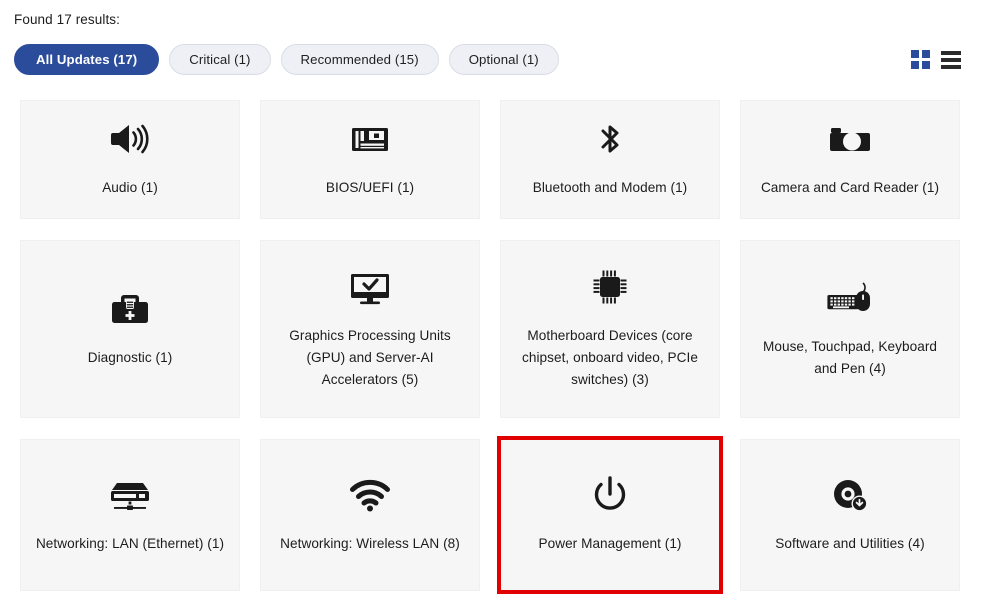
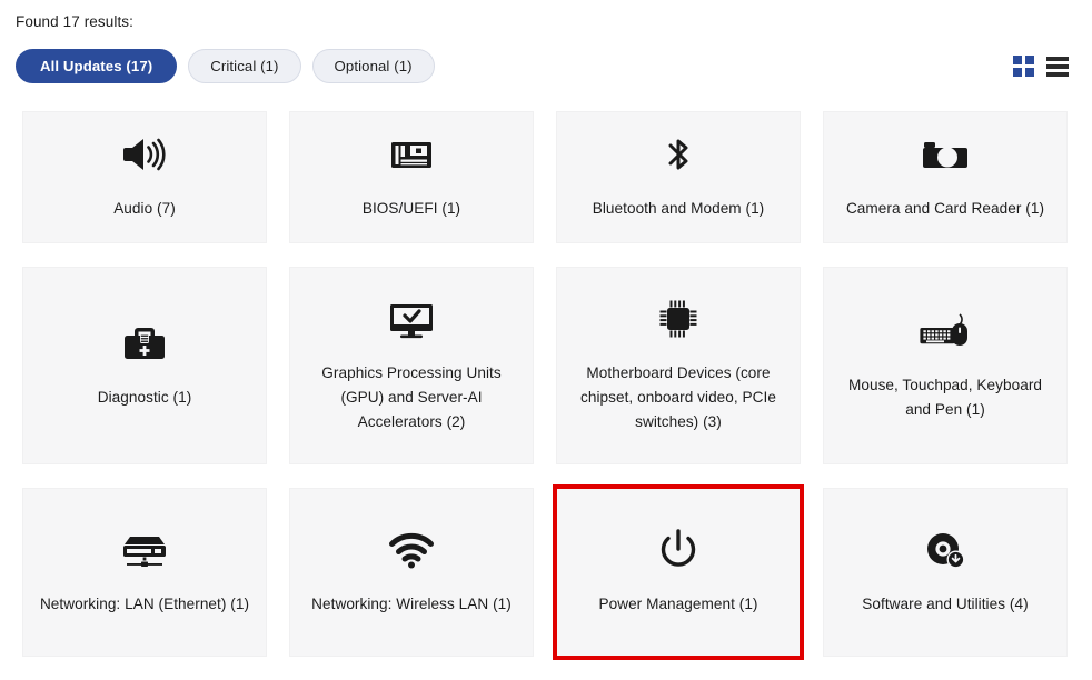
  Found 17 results:
  All Updates (17)
  Critical (1)
- Recommended (15)
  Optional (1)
- Audio (1)
+ Audio (7)
  BIOS/UEFI (1)
  Bluetooth and Modem (1)
  Camera and Card Reader (1)
  Diagnostic (1)
- Graphics Processing Units (GPU) and Server-AI Accelerators (5)
+ Graphics Processing Units (GPU) and Server-AI Accelerators (2)
  Motherboard Devices (core chipset, onboard video, PCIe switches) (3)
- Mouse, Touchpad, Keyboard and Pen (4)
+ Mouse, Touchpad, Keyboard and Pen (1)
  Networking: LAN (Ethernet) (1)
- Networking: Wireless LAN (8)
+ Networking: Wireless LAN (1)
  Power Management (1)
  Software and Utilities (4)
